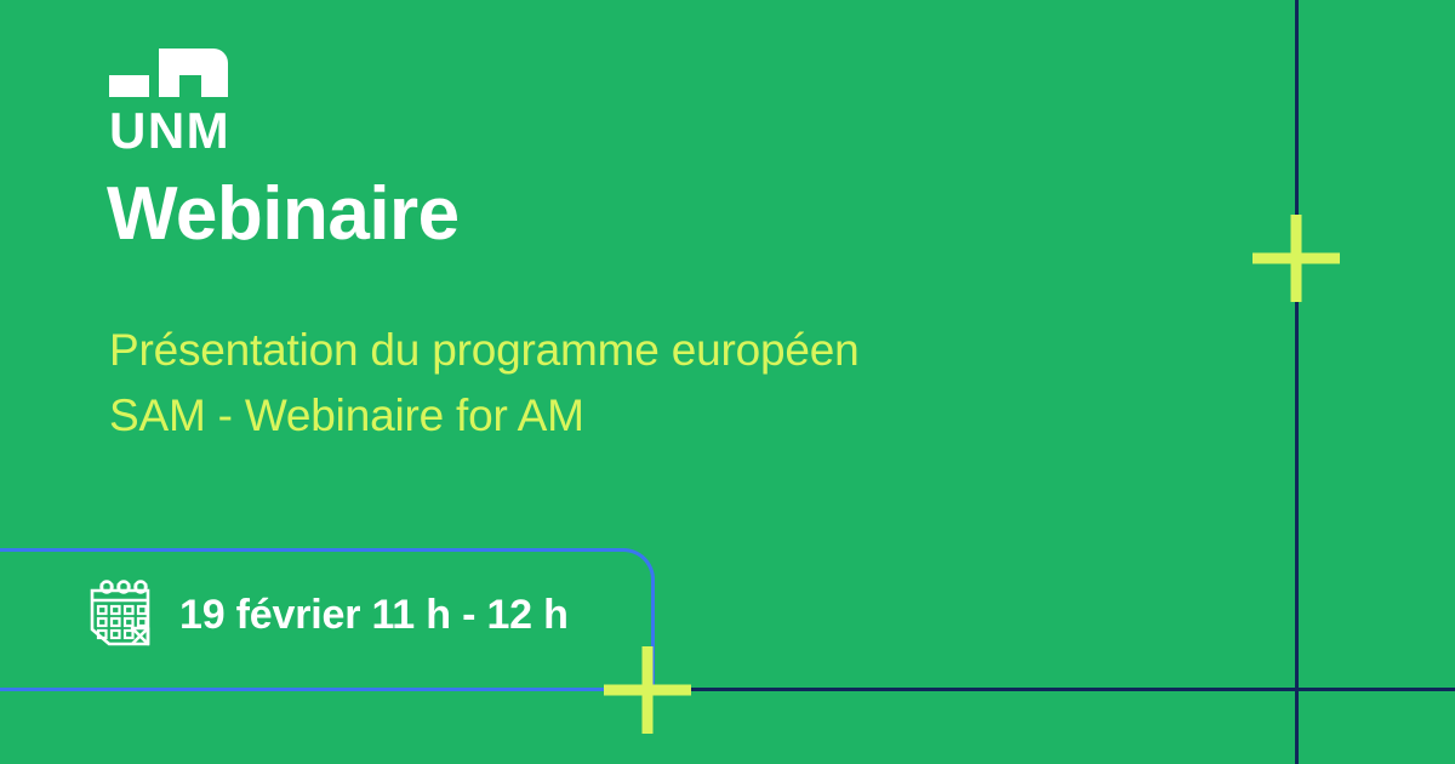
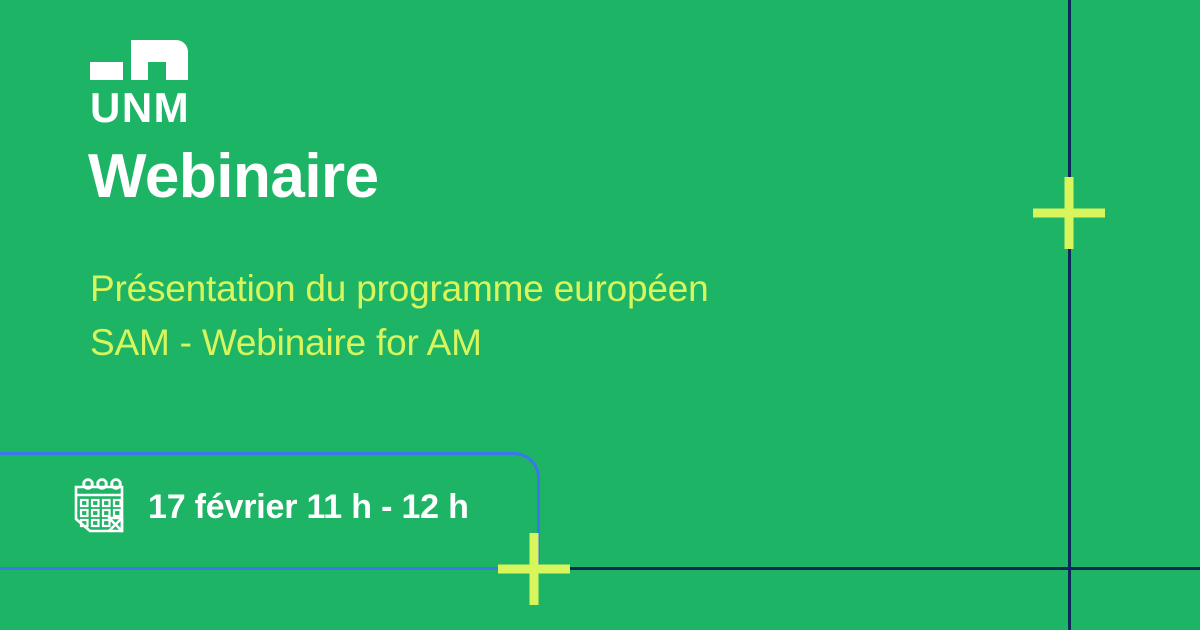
  UNM
  Webinaire
  Présentation du programme européen
  SAM - Webinaire for AM
- 19 février 11 h - 12 h
+ 17 février 11 h - 12 h
